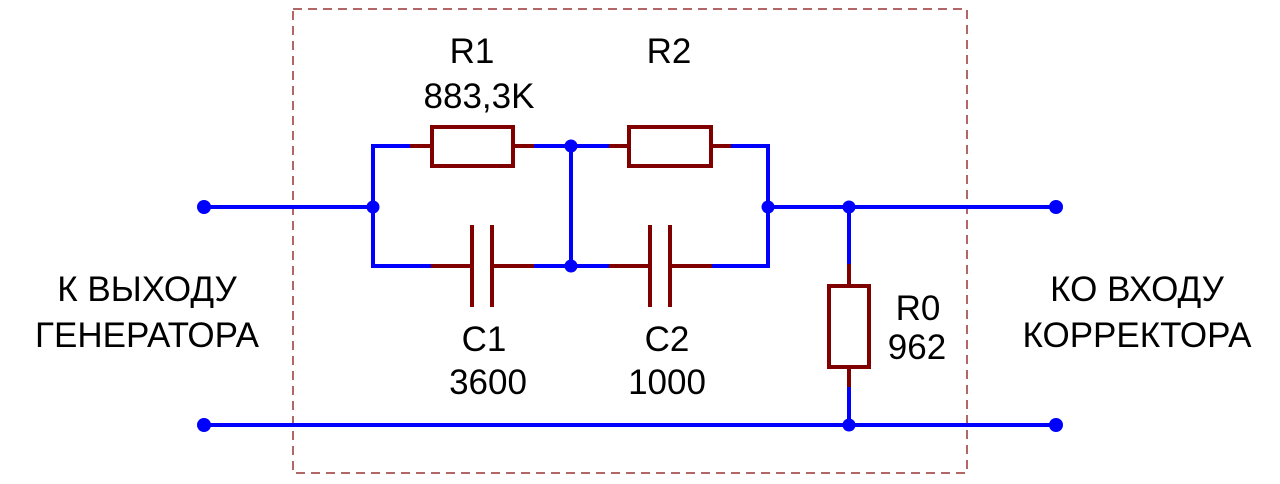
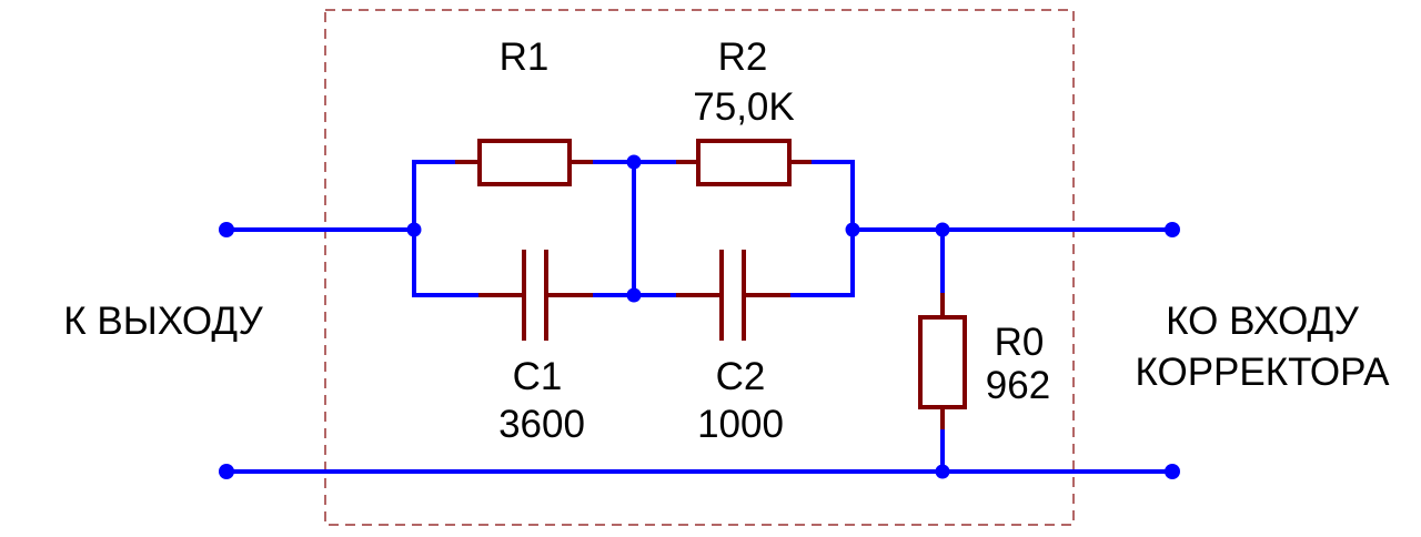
  R1
- 883,3K
  R2
+ 75,0K
  C1
  3600
  C2
  1000
  R0
  962
  К ВЫХОДУ
- ГЕНЕРАТОРА
  КО ВХОДУ
  КОРРЕКТОРА
